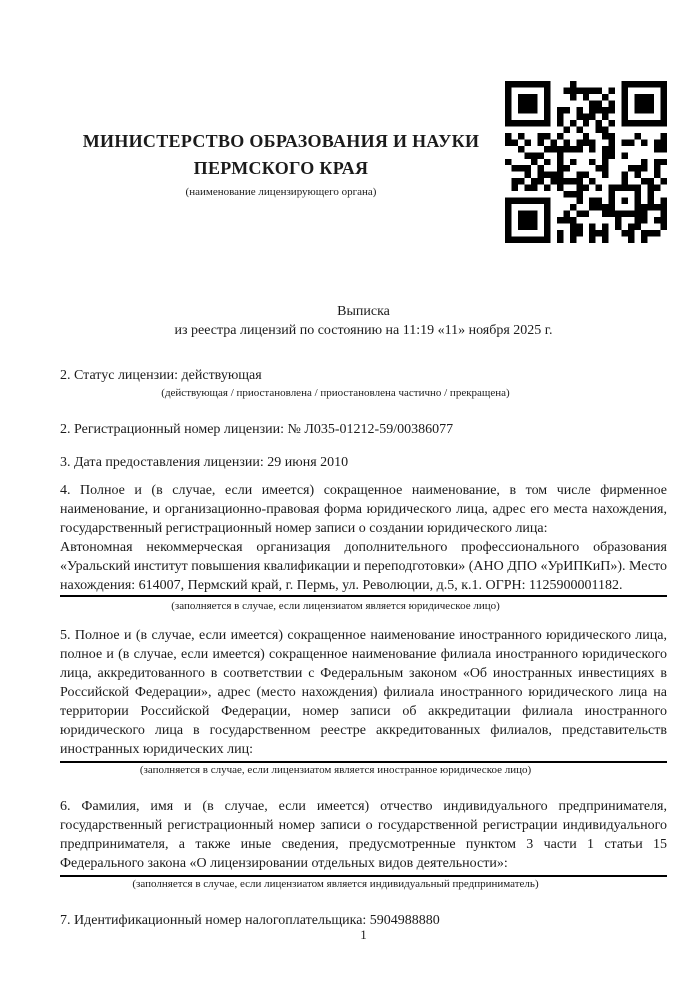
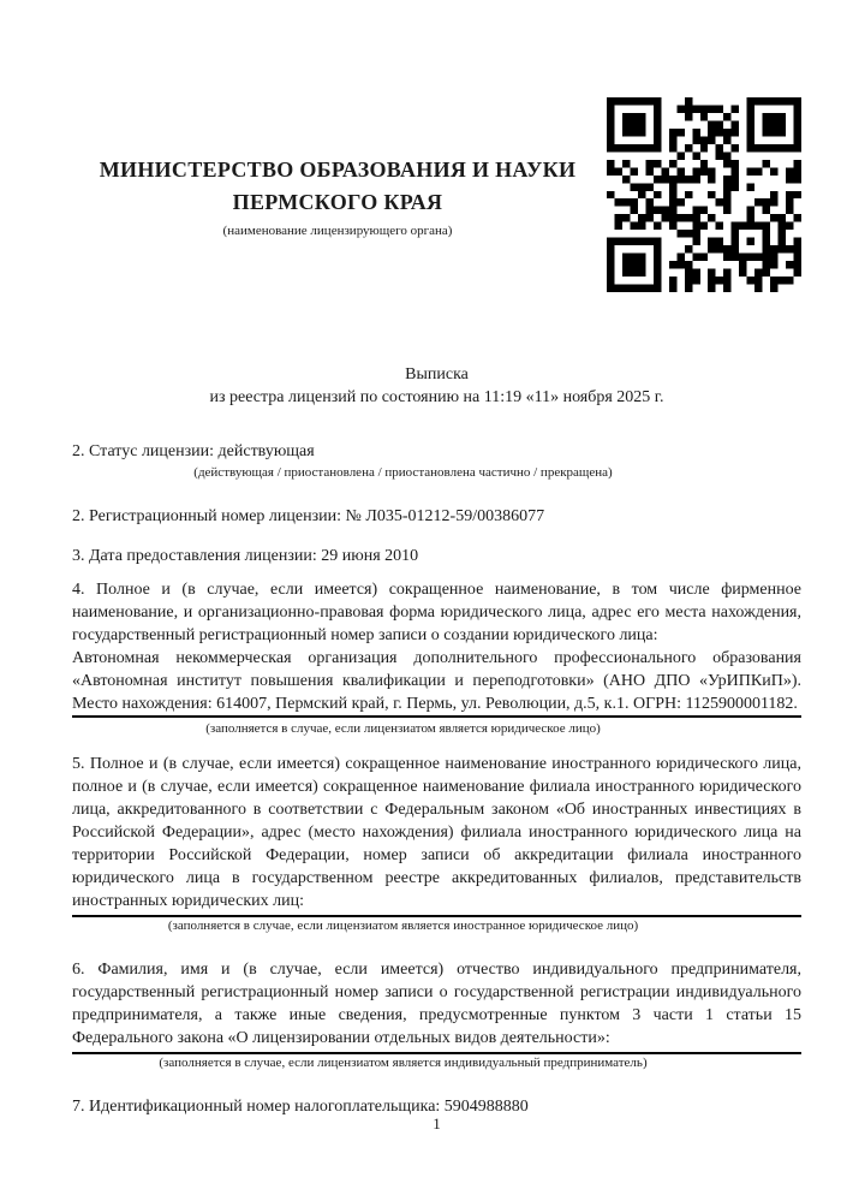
  МИНИСТЕРСТВО ОБРАЗОВАНИЯ И НАУКИ
  ПЕРМСКОГО КРАЯ
  (наименование лицензирующего органа)
  Выписка
  из реестра лицензий по состоянию на 11:19 «11» ноября 2025 г.
  2. Статус лицензии: действующая
  (действующая / приостановлена / приостановлена частично / прекращена)
  2. Регистрационный номер лицензии: № Л035-01212-59/00386077
  3. Дата предоставления лицензии: 29 июня 2010
  4. Полное и (в случае, если имеется) сокращенное наименование, в том числе фирменное наименование, и организационно-правовая форма юридического лица, адрес его места нахождения, государственный регистрационный номер записи о создании юридического лица:
- Автономная некоммерческая организация дополнительного профессионального образования «Уральский институт повышения квалификации и переподготовки» (АНО ДПО «УрИПКиП»). Место нахождения: 614007, Пермский край, г. Пермь, ул. Революции, д.5, к.1. ОГРН: 1125900001182.
+ Автономная некоммерческая организация дополнительного профессионального образования «Автономная институт повышения квалификации и переподготовки» (АНО ДПО «УрИПКиП»). Место нахождения: 614007, Пермский край, г. Пермь, ул. Революции, д.5, к.1. ОГРН: 1125900001182.
  (заполняется в случае, если лицензиатом является юридическое лицо)
  5. Полное и (в случае, если имеется) сокращенное наименование иностранного юридического лица, полное и (в случае, если имеется) сокращенное наименование филиала иностранного юридического лица, аккредитованного в соответствии с Федеральным законом «Об иностранных инвестициях в Российской Федерации», адрес (место нахождения) филиала иностранного юридического лица на территории Российской Федерации, номер записи об аккредитации филиала иностранного юридического лица в государственном реестре аккредитованных филиалов, представительств иностранных юридических лиц:
  (заполняется в случае, если лицензиатом является иностранное юридическое лицо)
  6. Фамилия, имя и (в случае, если имеется) отчество индивидуального предпринимателя, государственный регистрационный номер записи о государственной регистрации индивидуального предпринимателя, а также иные сведения, предусмотренные пунктом 3 части 1 статьи 15 Федерального закона «О лицензировании отдельных видов деятельности»:
  (заполняется в случае, если лицензиатом является индивидуальный предприниматель)
  7. Идентификационный номер налогоплательщика: 5904988880
  1
